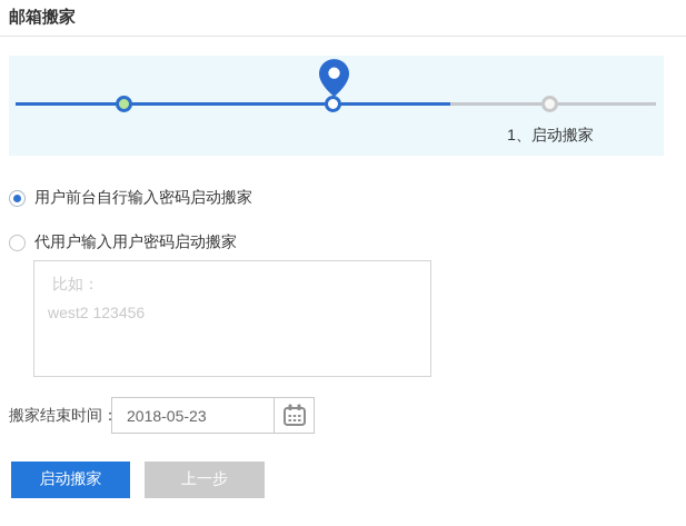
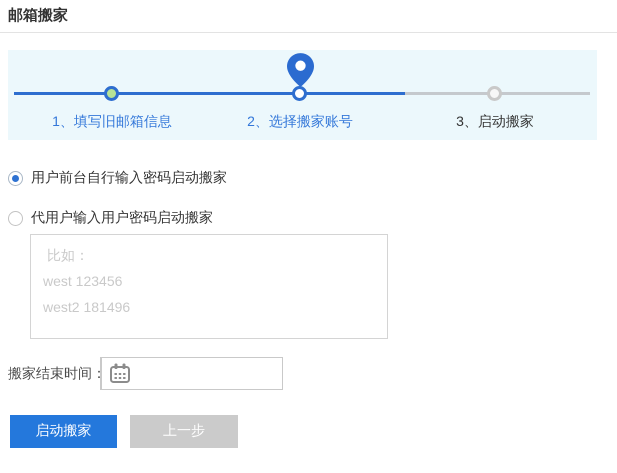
  邮箱搬家
+ 1、填写旧邮箱信息
+ 2、选择搬家账号
- 1、启动搬家
+ 3、启动搬家
  用户前台自行输入密码启动搬家
  代用户输入用户密码启动搬家
  比如：
+ west 123456
- west2 123456
+ west2 181496
  搬家结束时间：
- 2018-05-23
  启动搬家
  上一步
